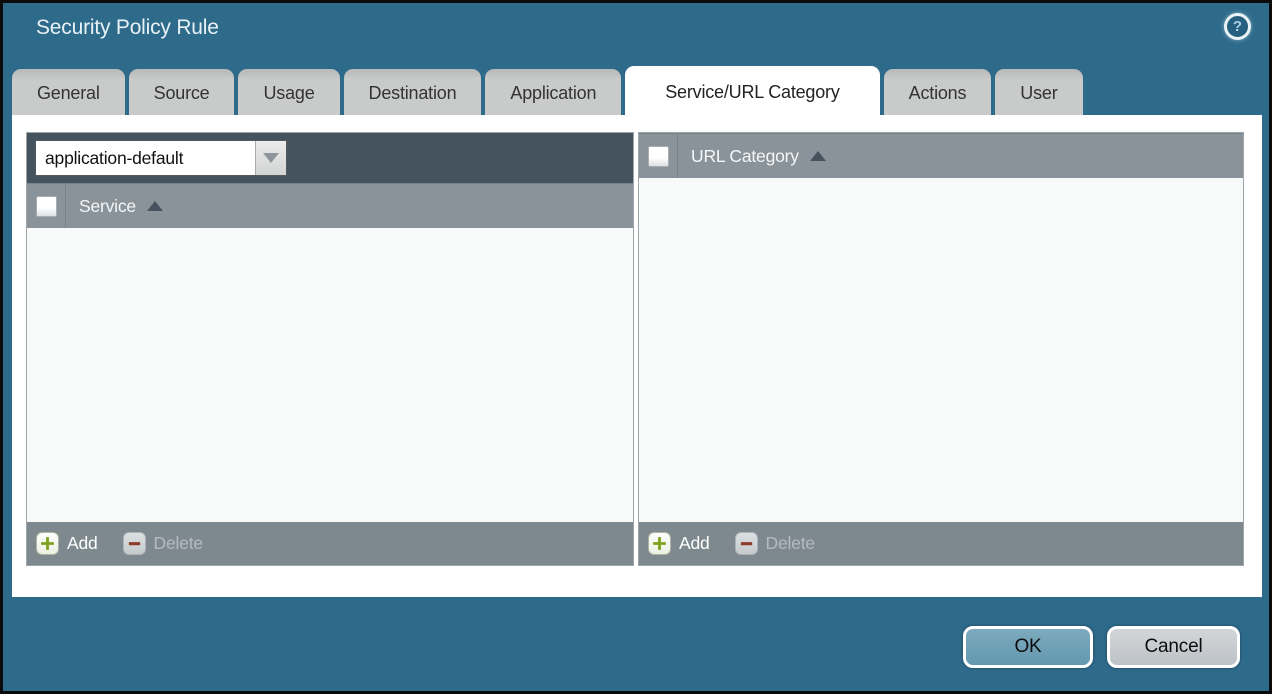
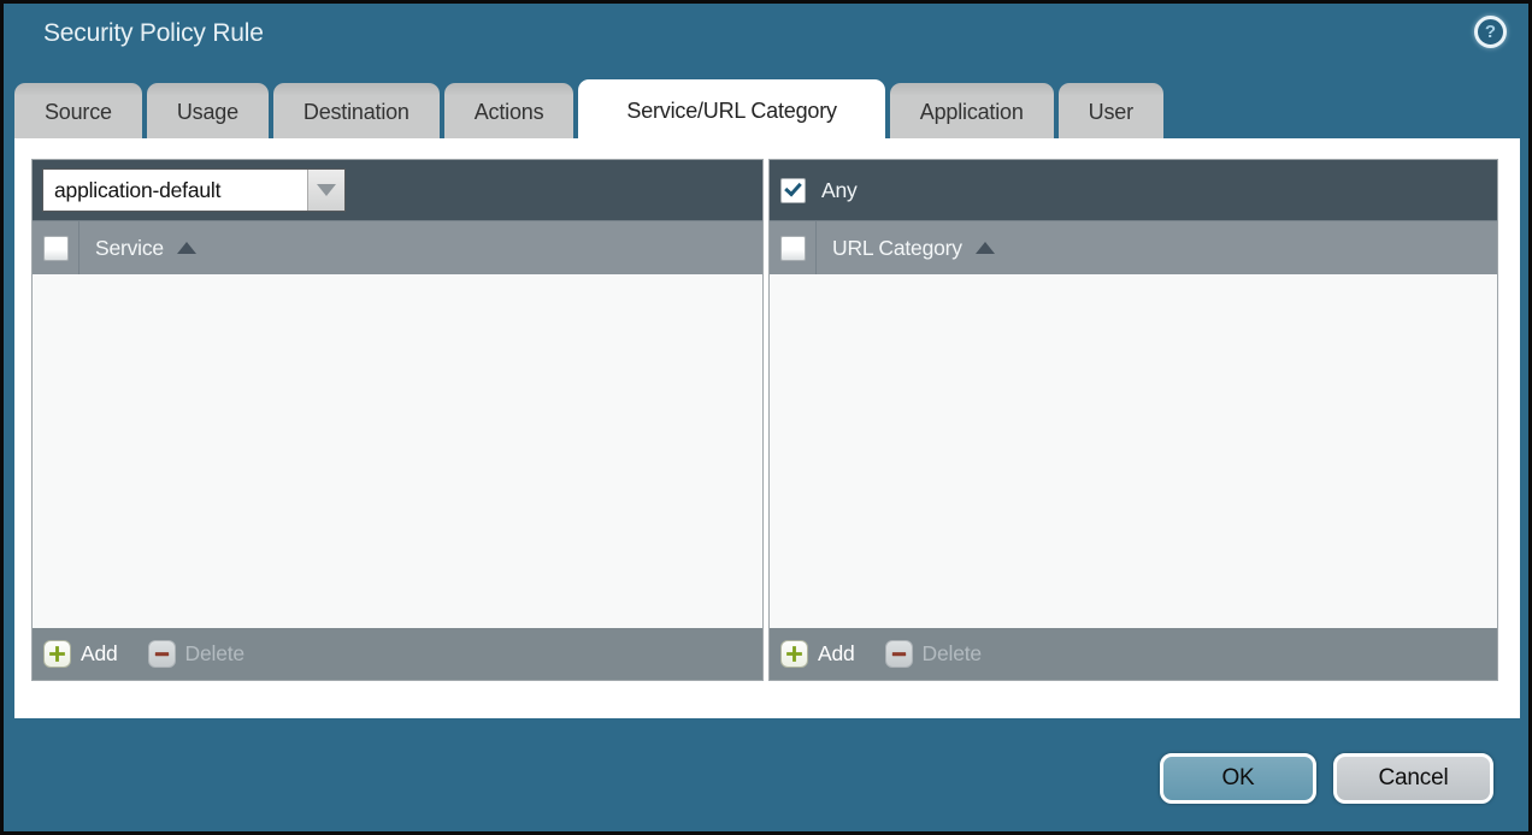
  Security Policy Rule
  ?
- General
  Source
  Usage
  Destination
- Application
+ Actions
  Service/URL Category
- Actions
+ Application
  User
  application-default
  Service
  Add
  Delete
+ Any
  URL Category
  Add
  Delete
  OK
  Cancel
